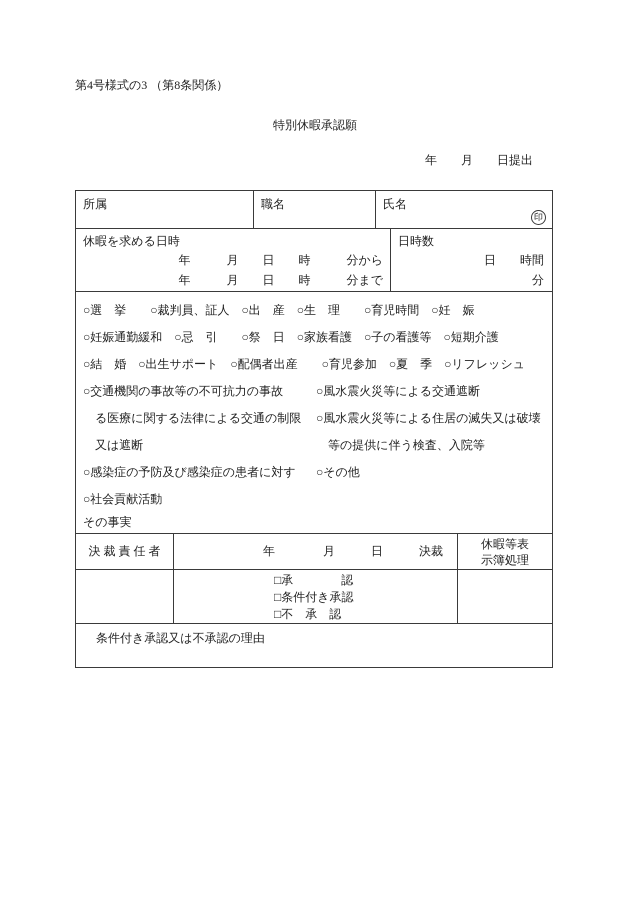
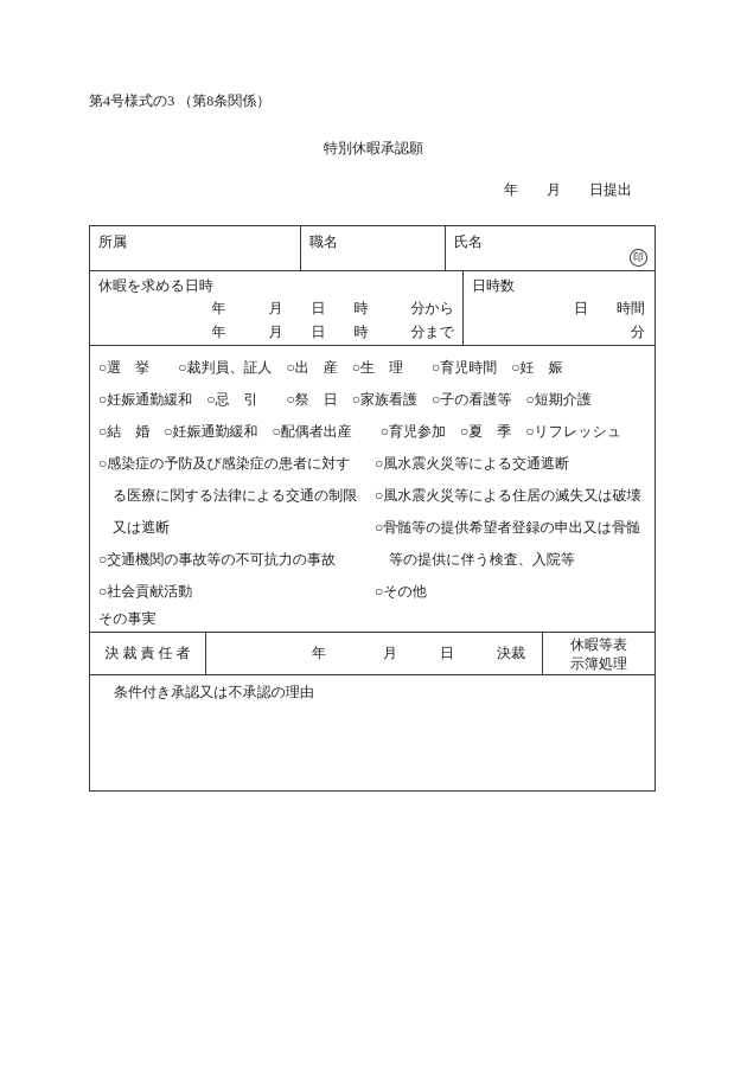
  第4号様式の3 （第8条関係）
  特別休暇承認願
  年 月 日提出
  所属
  職名
  氏名
  印
  休暇を求める日時
  年 月 日 時 分から
  年 月 日 時 分まで
  日時数
  日 時間
  分
  ○選 挙 ○裁判員、証人 ○出 産 ○生 理 ○育児時間 ○妊 娠
  ○妊娠通勤緩和 ○忌 引 ○祭 日 ○家族看護 ○子の看護等 ○短期介護
- ○結 婚 ○出生サポート ○配偶者出産 ○育児参加 ○夏 季 ○リフレッシュ
+ ○結 婚 ○妊娠通勤緩和 ○配偶者出産 ○育児参加 ○夏 季 ○リフレッシュ
- ○交通機関の事故等の不可抗力の事故
+ ○感染症の予防及び感染症の患者に対す
  る医療に関する法律による交通の制限
  又は遮断
- ○感染症の予防及び感染症の患者に対す
+ ○交通機関の事故等の不可抗力の事故
  ○社会貢献活動
  ○風水震火災等による交通遮断
  ○風水震火災等による住居の滅失又は破壊
+ ○骨髄等の提供希望者登録の申出又は骨髄
  等の提供に伴う検査、入院等
  ○その他
  その事実
  決 裁 責 任 者
  年 月 日 決裁
  休暇等表
  示簿処理
- □承 認
- □条件付き承認
- □不 承 認
  条件付き承認又は不承認の理由
